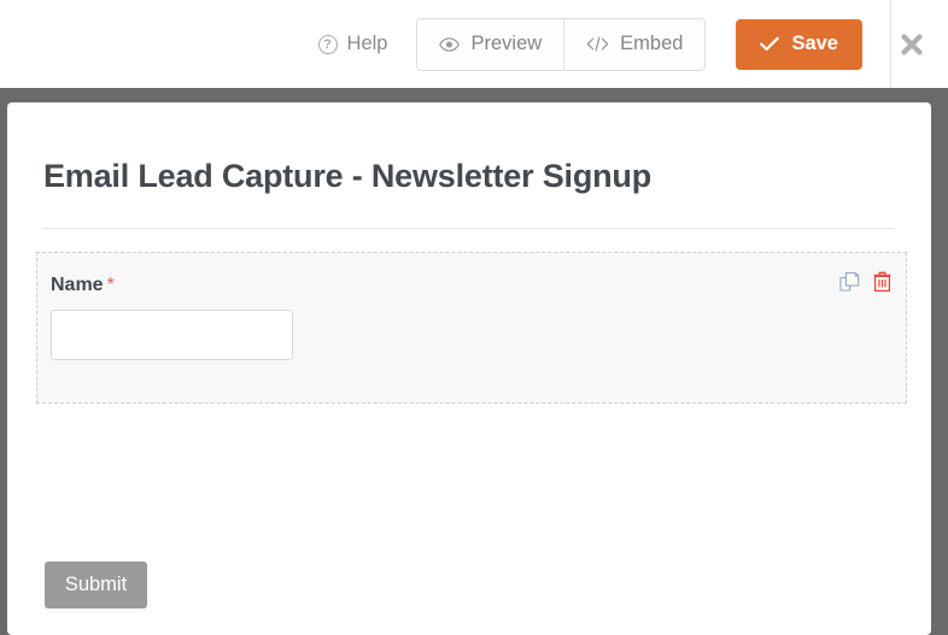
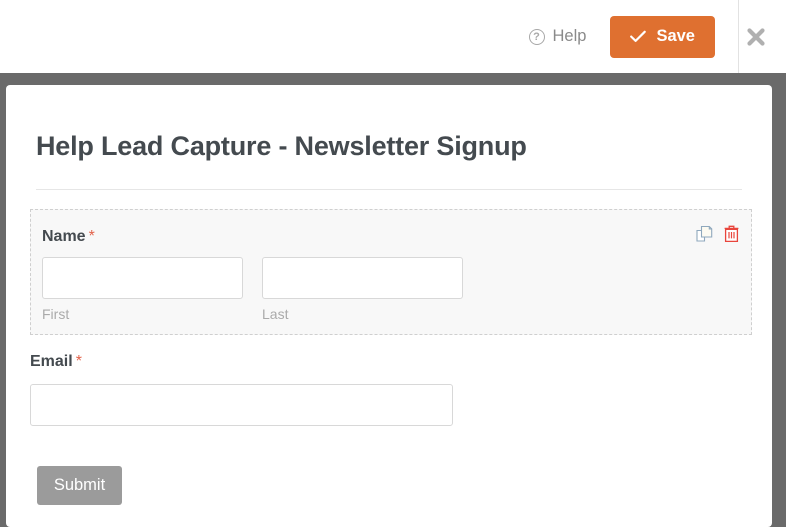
  ?
  Help
- Preview
- Embed
  Save
- Email Lead Capture - Newsletter Signup
+ Help Lead Capture - Newsletter Signup
  Name *
+ First
+ Last
+ Email *
  Submit
